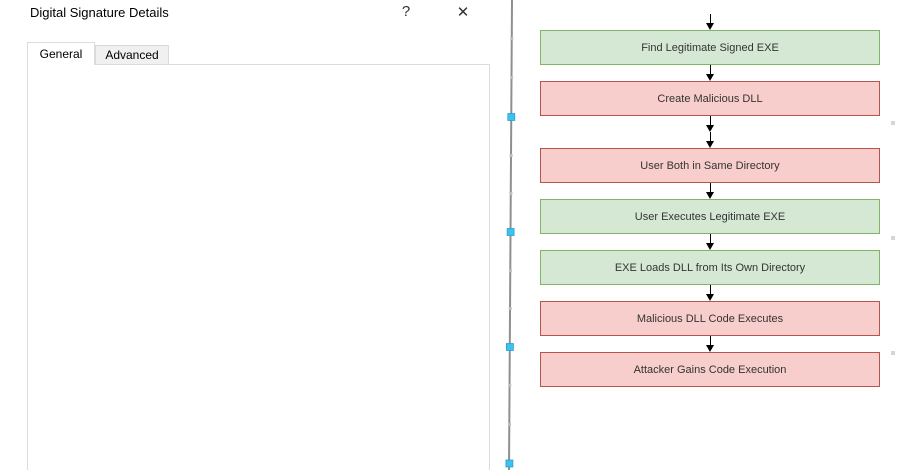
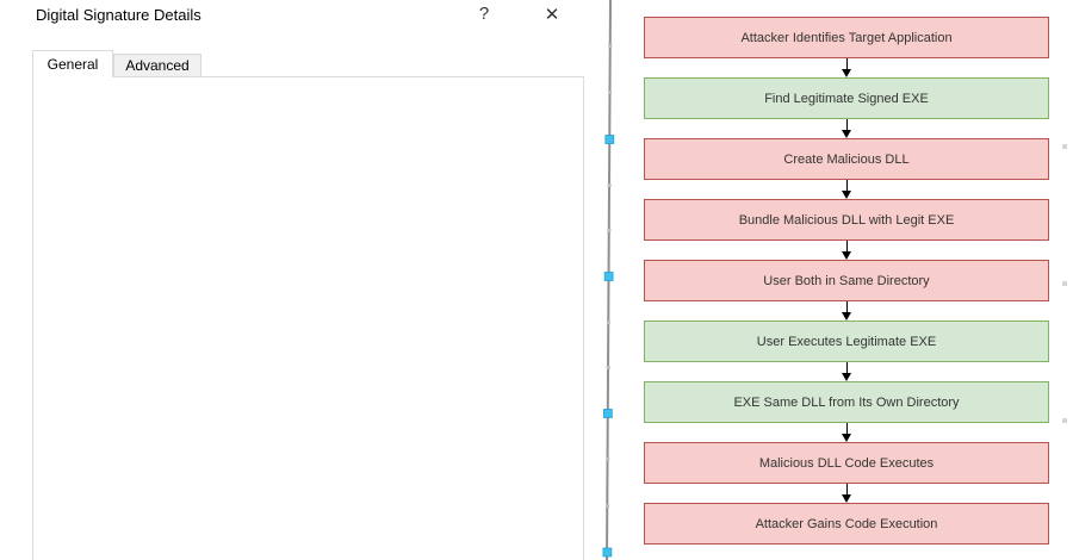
  Digital Signature Details
  ?
  ✕
  General
  Advanced
+ Attacker Identifies Target Application
  Find Legitimate Signed EXE
  Create Malicious DLL
+ Bundle Malicious DLL with Legit EXE
  User Both in Same Directory
  User Executes Legitimate EXE
- EXE Loads DLL from Its Own Directory
+ EXE Same DLL from Its Own Directory
  Malicious DLL Code Executes
  Attacker Gains Code Execution
